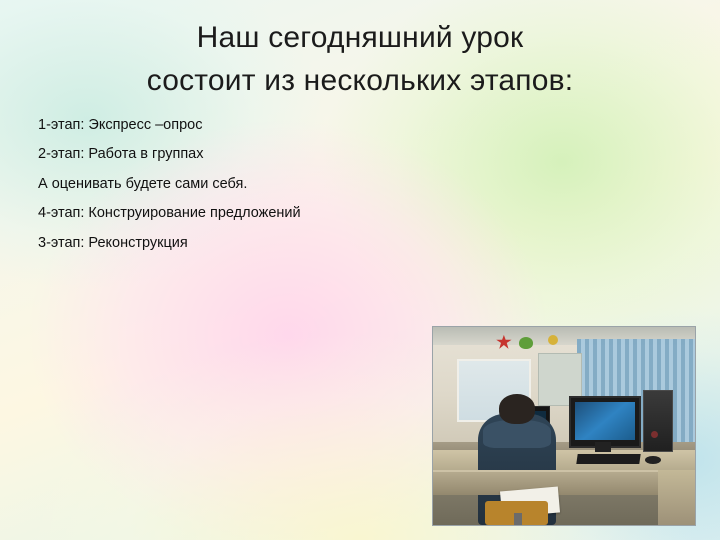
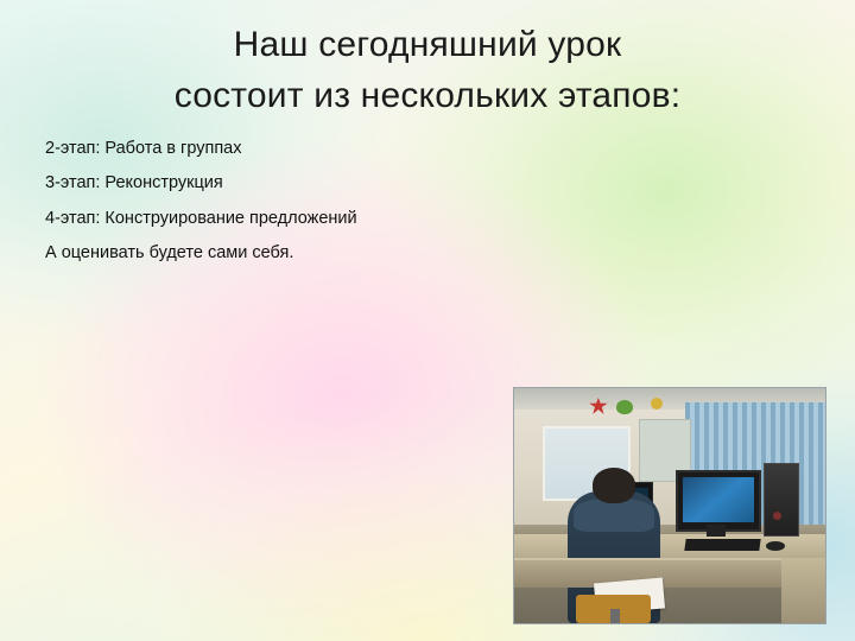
  Наш сегодняшний урок
  состоит из нескольких этапов:
- 1-этап: Экспресс –опрос
  2-этап: Работа в группах
- А оценивать будете сами себя.
+ 3-этап: Реконструкция
  4-этап: Конструирование предложений
- 3-этап: Реконструкция
+ А оценивать будете сами себя.
